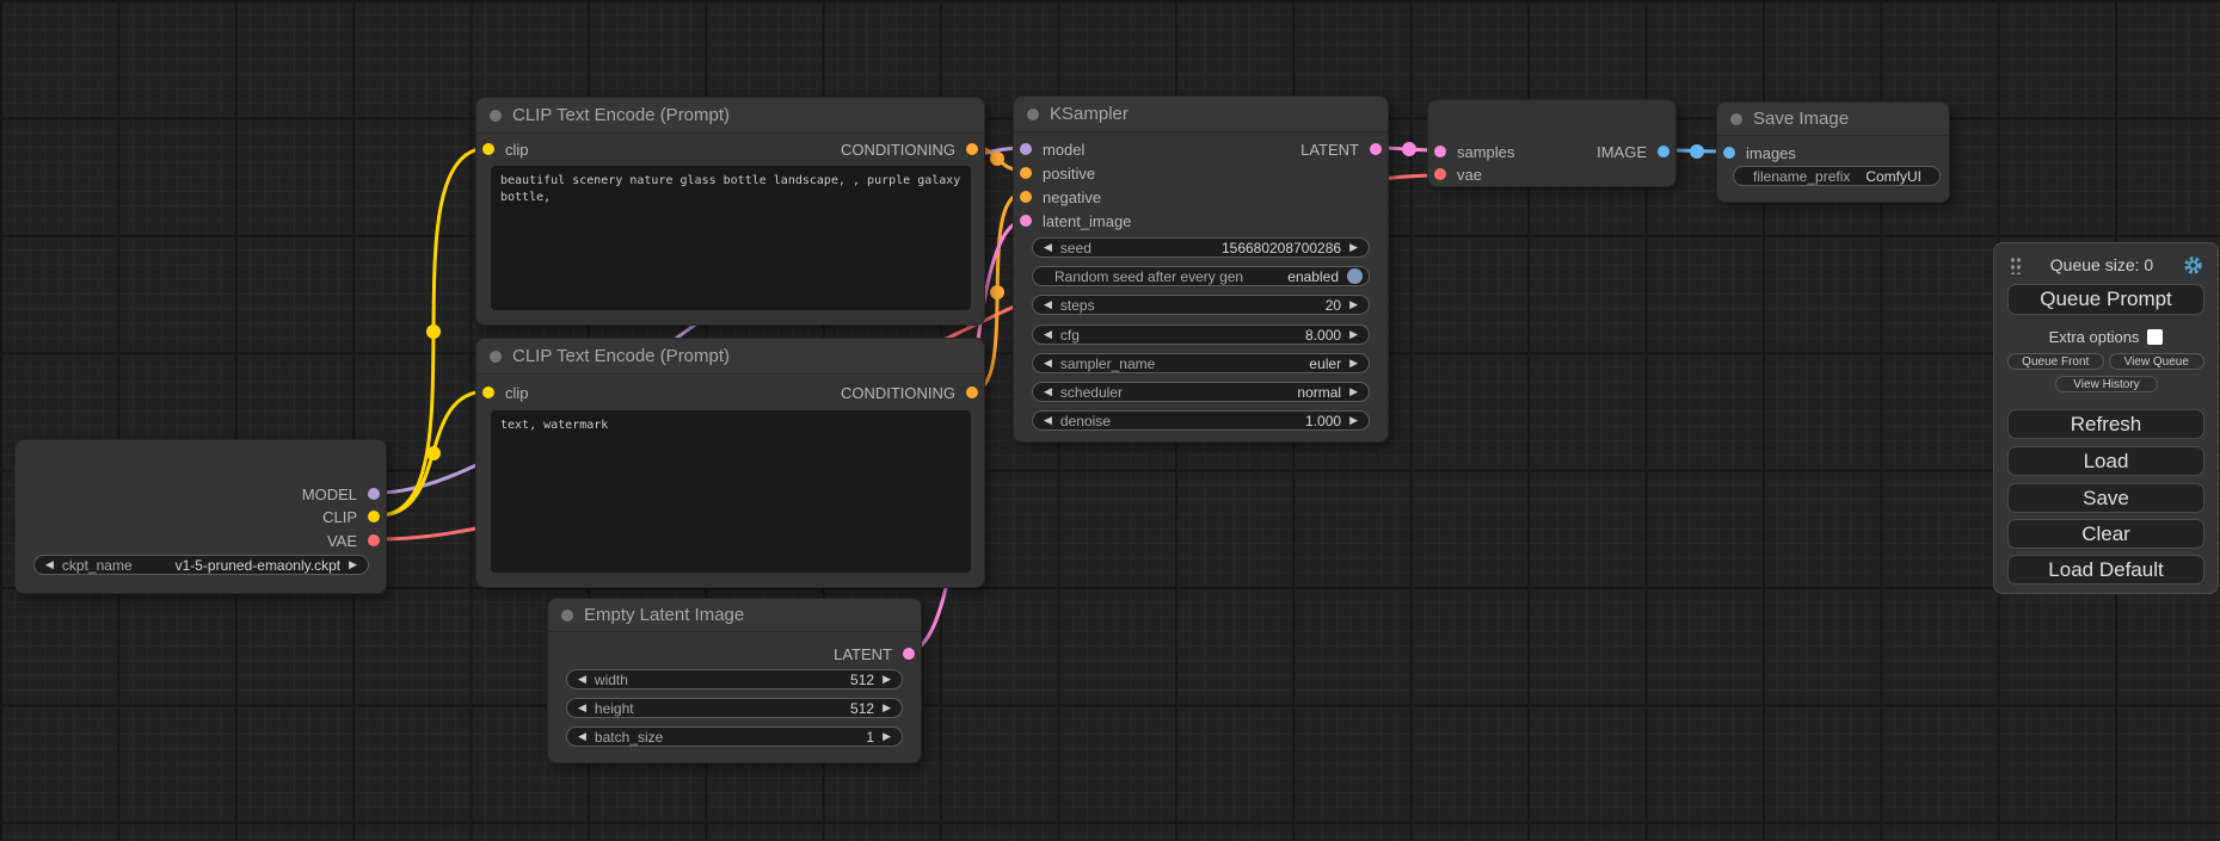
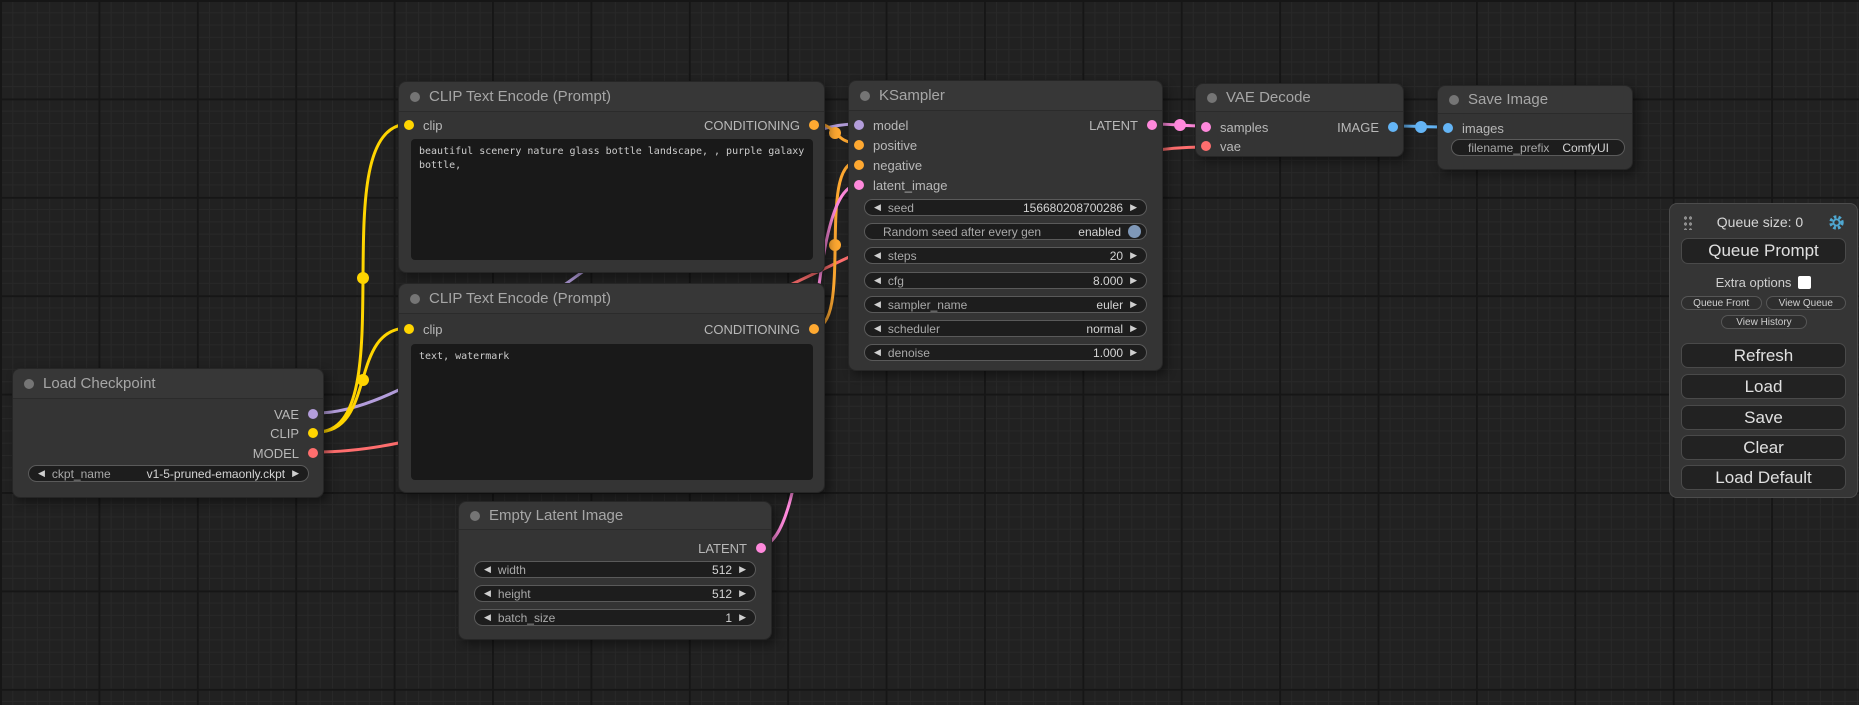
+ Load Checkpoint
- MODEL
+ VAE
  CLIP
- VAE
+ MODEL
  ◀
  ckpt_name
  v1-5-pruned-emaonly.ckpt
  ▶
  CLIP Text Encode (Prompt)
  clip
  CONDITIONING
  beautiful scenery nature glass bottle landscape, , purple galaxy bottle,
  CLIP Text Encode (Prompt)
  clip
  CONDITIONING
  text, watermark
  KSampler
  model
  LATENT
  positive
  negative
  latent_image
  ◀
  seed
  156680208700286
  ▶
  Random seed after every gen
  enabled
  ◀
  steps
  20
  ▶
  ◀
  cfg
  8.000
  ▶
  ◀
  sampler_name
  euler
  ▶
  ◀
  scheduler
  normal
  ▶
  ◀
  denoise
  1.000
  ▶
+ VAE Decode
  samples
  IMAGE
  vae
  Save Image
  images
  filename_prefix
  ComfyUI
  Empty Latent Image
  LATENT
  ◀
  width
  512
  ▶
  ◀
  height
  512
  ▶
  ◀
  batch_size
  1
  ▶
  Queue size: 0
  Queue Prompt
  Extra options
  Queue Front
  View Queue
  View History
  Refresh
  Load
  Save
  Clear
  Load Default
